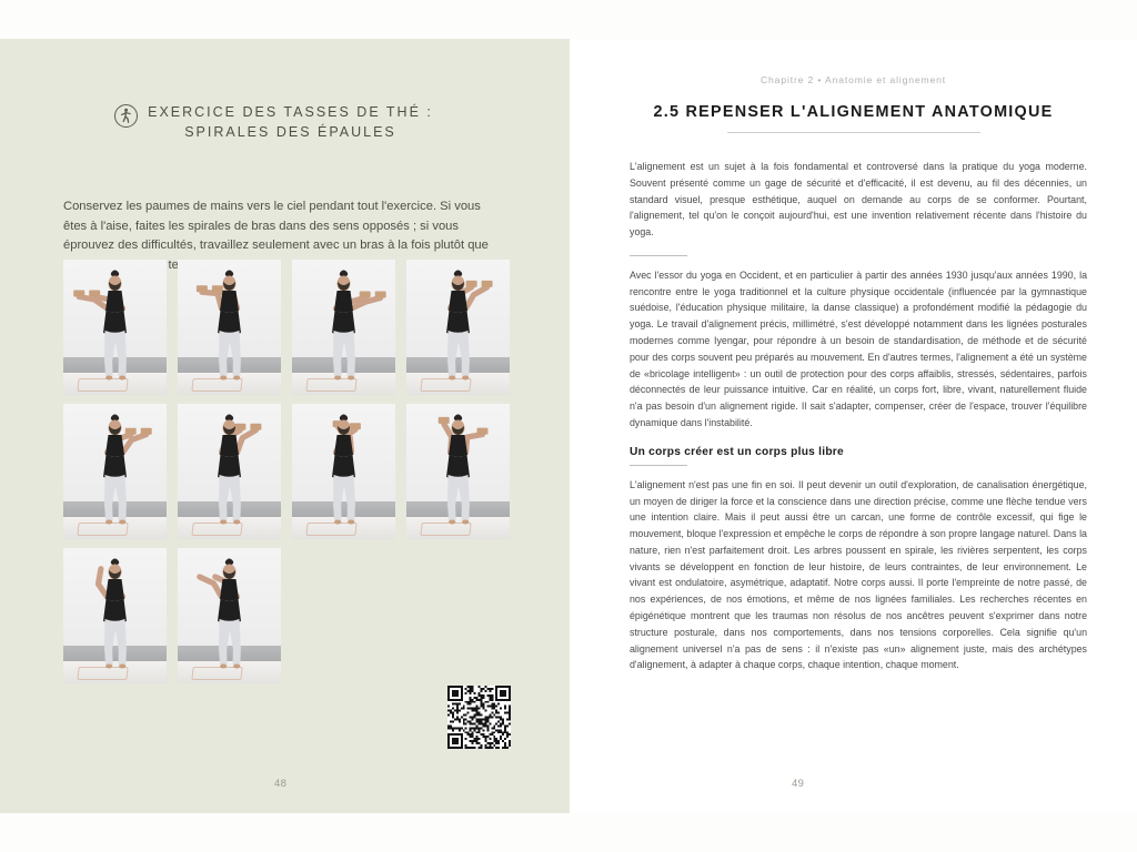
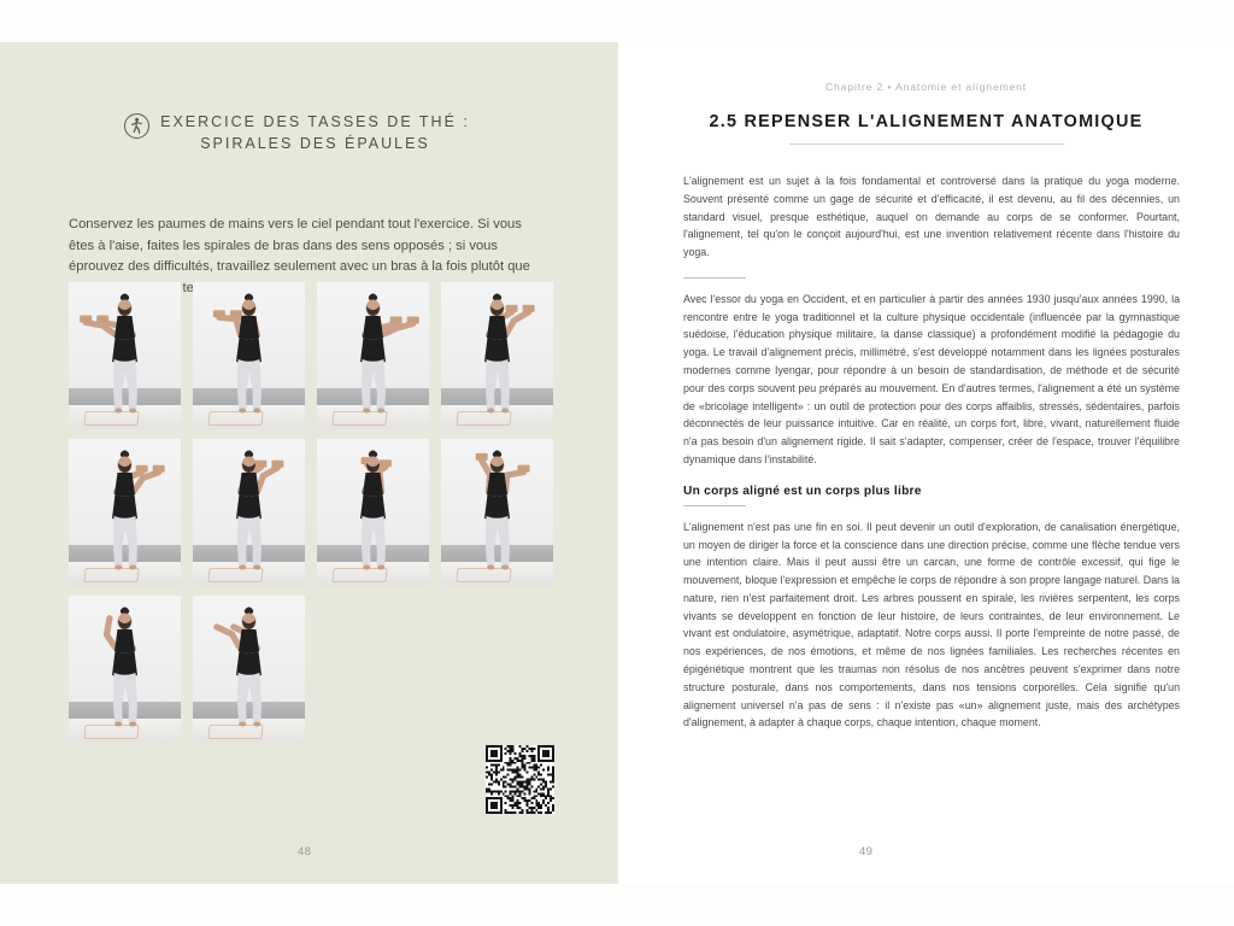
  EXERCICE DES TASSES DE THÉ :
  SPIRALES DES ÉPAULES
  Conservez les paumes de mains vers le ciel pendant tout l'exercice. Si vous êtes à l'aise, faites les spirales de bras dans des sens opposés ; si vous éprouvez des difficultés, travaillez seulement avec un bras à la fois plutôt que te
  48
  Chapitre 2 • Anatomie et alignement
  2.5 REPENSER L'ALIGNEMENT ANATOMIQUE
  L'alignement est un sujet à la fois fondamental et controversé dans la pratique du yoga moderne. Souvent présenté comme un gage de sécurité et d'efficacité, il est devenu, au fil des décennies, un standard visuel, presque esthétique, auquel on demande au corps de se conformer. Pourtant, l'alignement, tel qu'on le conçoit aujourd'hui, est une invention relativement récente dans l'histoire du yoga.
  Avec l'essor du yoga en Occident, et en particulier à partir des années 1930 jusqu'aux années 1990, la rencontre entre le yoga traditionnel et la culture physique occidentale (influencée par la gymnastique suédoise, l'éducation physique militaire, la danse classique) a profondément modifié la pédagogie du yoga. Le travail d'alignement précis, millimétré, s'est développé notamment dans les lignées posturales modernes comme Iyengar, pour répondre à un besoin de standardisation, de méthode et de sécurité pour des corps souvent peu préparés au mouvement. En d'autres termes, l'alignement a été un système de «bricolage intelligent» : un outil de protection pour des corps affaiblis, stressés, sédentaires, parfois déconnectés de leur puissance intuitive. Car en réalité, un corps fort, libre, vivant, naturellement fluide n'a pas besoin d'un alignement rigide. Il sait s'adapter, compenser, créer de l'espace, trouver l'équilibre dynamique dans l'instabilité.
- Un corps créer est un corps plus libre
+ Un corps aligné est un corps plus libre
  L'alignement n'est pas une fin en soi. Il peut devenir un outil d'exploration, de canalisation énergétique, un moyen de diriger la force et la conscience dans une direction précise, comme une flèche tendue vers une intention claire. Mais il peut aussi être un carcan, une forme de contrôle excessif, qui fige le mouvement, bloque l'expression et empêche le corps de répondre à son propre langage naturel. Dans la nature, rien n'est parfaitement droit. Les arbres poussent en spirale, les rivières serpentent, les corps vivants se développent en fonction de leur histoire, de leurs contraintes, de leur environnement. Le vivant est ondulatoire, asymétrique, adaptatif. Notre corps aussi. Il porte l'empreinte de notre passé, de nos expériences, de nos émotions, et même de nos lignées familiales. Les recherches récentes en épigénétique montrent que les traumas non résolus de nos ancêtres peuvent s'exprimer dans notre structure posturale, dans nos comportements, dans nos tensions corporelles. Cela signifie qu'un alignement universel n'a pas de sens : il n'existe pas «un» alignement juste, mais des archétypes d'alignement, à adapter à chaque corps, chaque intention, chaque moment.
  49
